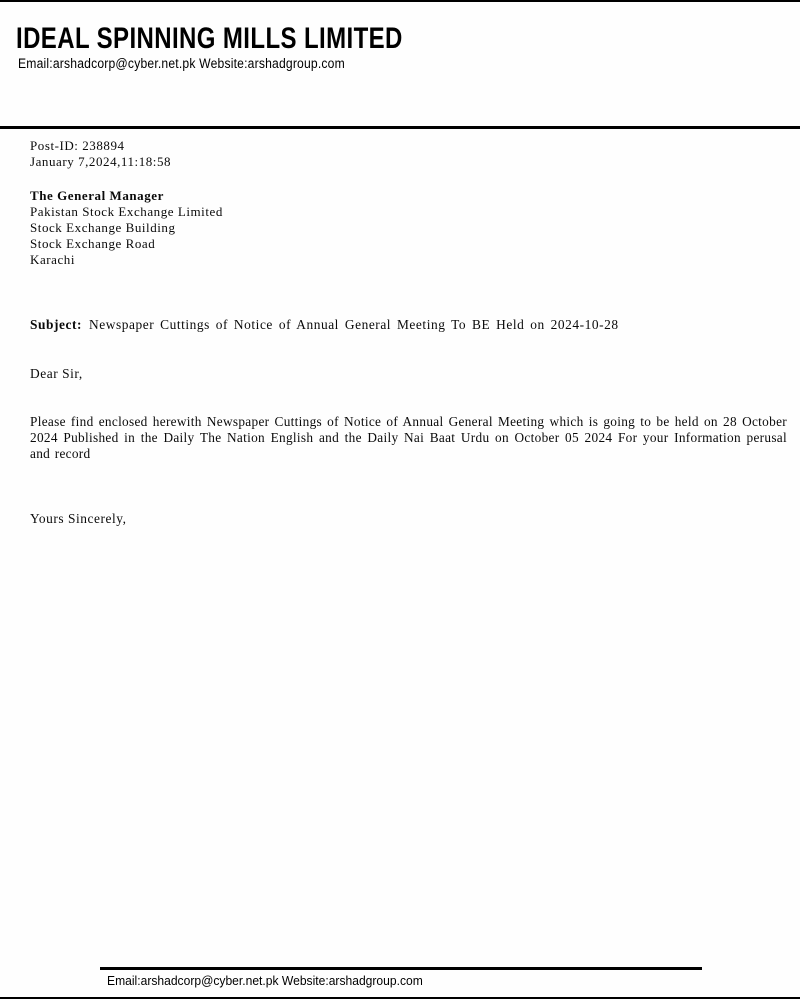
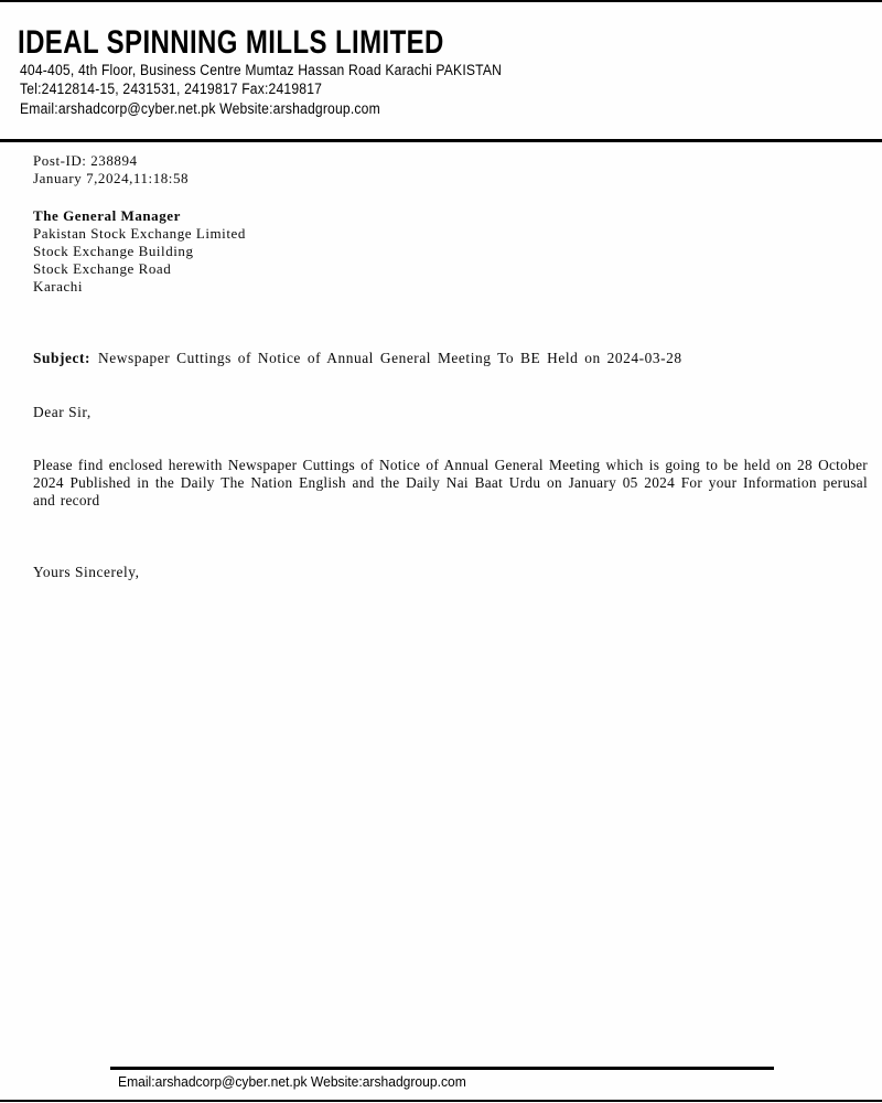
  IDEAL SPINNING MILLS LIMITED
+ 404-405, 4th Floor, Business Centre Mumtaz Hassan Road Karachi PAKISTAN
+ Tel:2412814-15, 2431531, 2419817 Fax:2419817
  Email:arshadcorp@cyber.net.pk Website:arshadgroup.com
  Post-ID: 238894
  January 7,2024,11:18:58
  The General Manager
  Pakistan Stock Exchange Limited
  Stock Exchange Building
  Stock Exchange Road
  Karachi
- Subject: Newspaper Cuttings of Notice of Annual General Meeting To BE Held on 2024-10-28
+ Subject: Newspaper Cuttings of Notice of Annual General Meeting To BE Held on 2024-03-28
  Dear Sir,
- Please find enclosed herewith Newspaper Cuttings of Notice of Annual General Meeting which is going to be held on 28 October 2024 Published in the Daily The Nation English and the Daily Nai Baat Urdu on October 05 2024 For your Information perusal and record
+ Please find enclosed herewith Newspaper Cuttings of Notice of Annual General Meeting which is going to be held on 28 October 2024 Published in the Daily The Nation English and the Daily Nai Baat Urdu on January 05 2024 For your Information perusal and record
  Yours Sincerely,
  Email:arshadcorp@cyber.net.pk Website:arshadgroup.com
